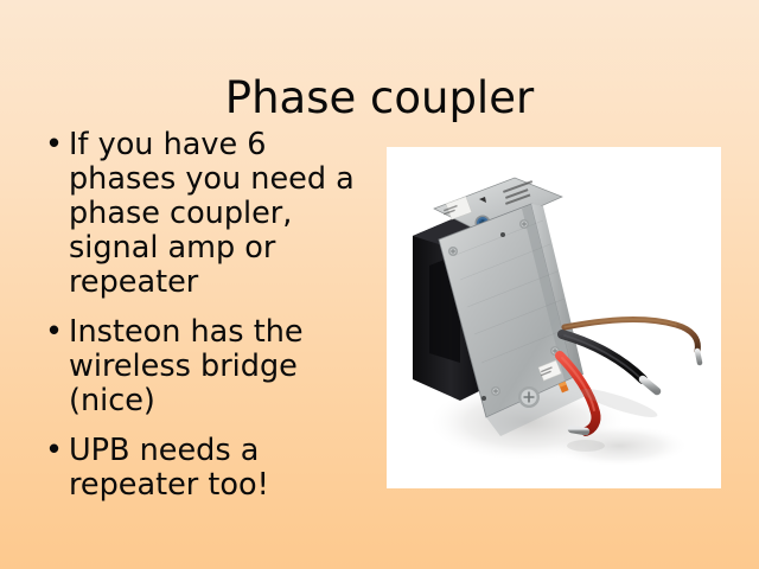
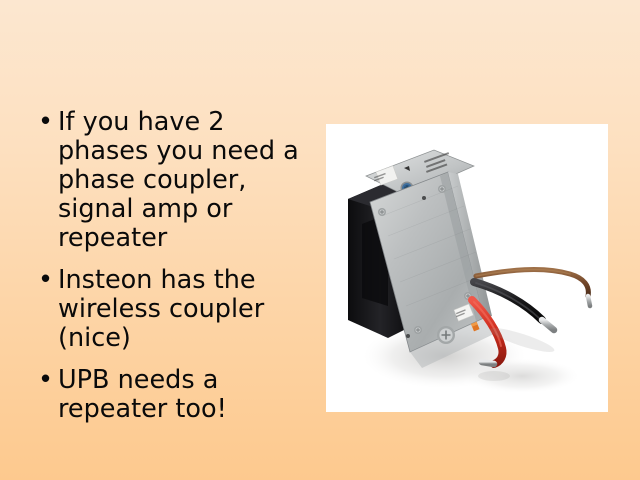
- Phase coupler
  •
- If you have 6 phases you need a phase coupler, signal amp or repeater
+ If you have 2 phases you need a phase coupler, signal amp or repeater
  •
- Insteon has the wireless bridge (nice)
+ Insteon has the wireless coupler (nice)
  •
  UPB needs a repeater too!
